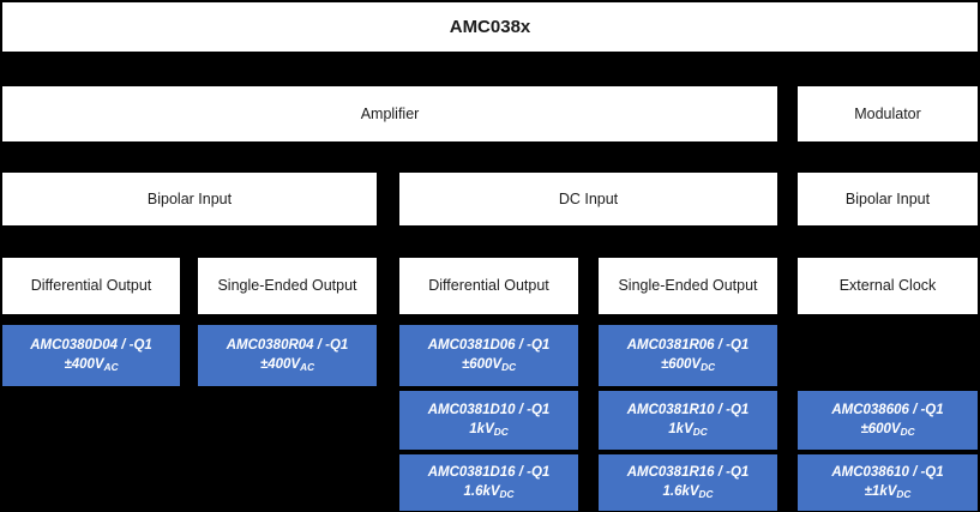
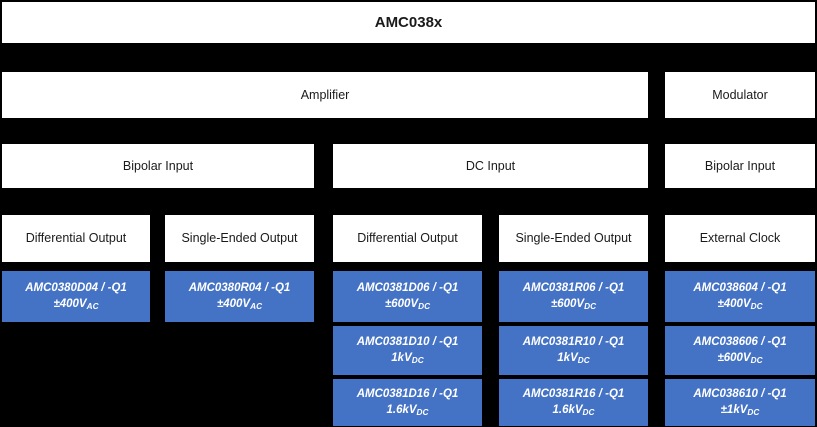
  AMC038x
  Amplifier
  Modulator
  Bipolar Input
  DC Input
  Bipolar Input
  Differential Output
  Single-Ended Output
  Differential Output
  Single-Ended Output
  External Clock
  AMC0380D04 / -Q1
  ±400VAC
  AMC0380R04 / -Q1
  ±400VAC
  AMC0381D06 / -Q1
  ±600VDC
  AMC0381D10 / -Q1
  1kVDC
  AMC0381D16 / -Q1
  1.6kVDC
  AMC0381R06 / -Q1
  ±600VDC
  AMC0381R10 / -Q1
  1kVDC
  AMC0381R16 / -Q1
  1.6kVDC
+ AMC038604 / -Q1
+ ±400VDC
  AMC038606 / -Q1
  ±600VDC
  AMC038610 / -Q1
  ±1kVDC
